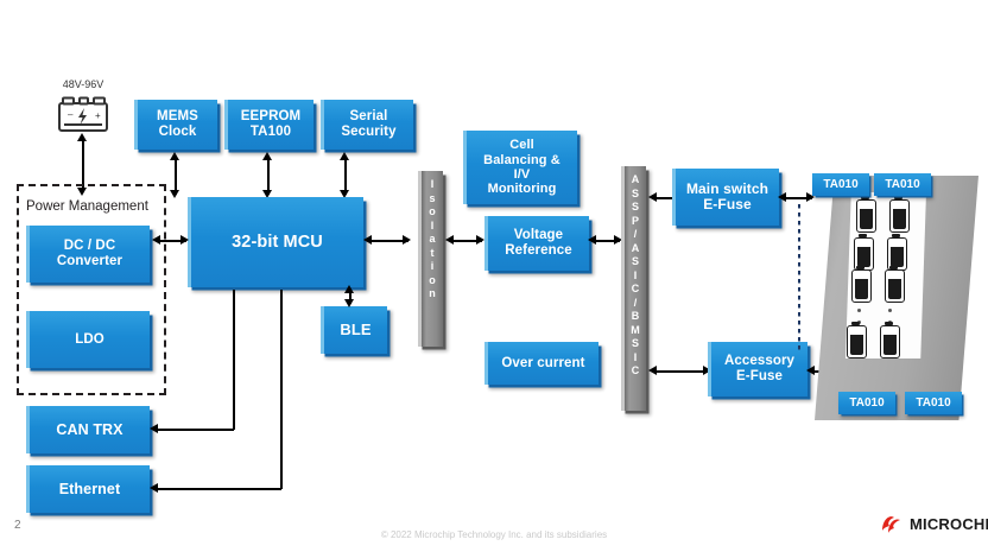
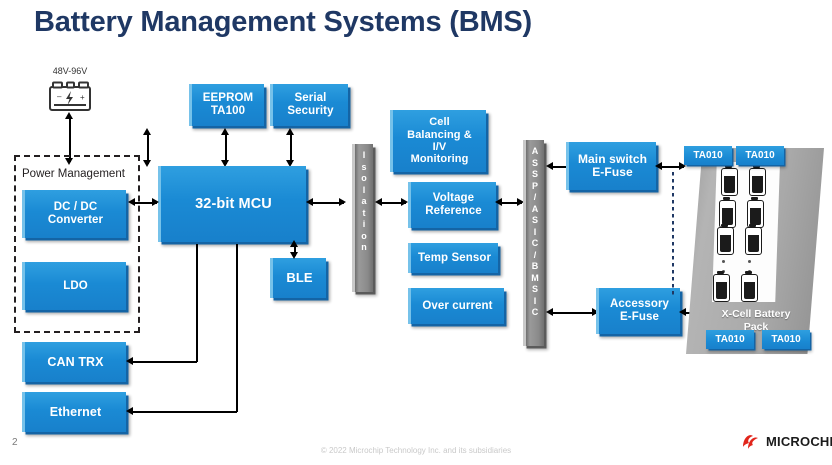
+ Battery Management Systems (BMS)
  48V-96V
  –
  +
  Power Management
  DC / DC
  Converter
  LDO
  CAN TRX
  Ethernet
- MEMS
- Clock
  EEPROM
  TA100
  Serial
  Security
  32-bit MCU
  BLE
  I
  s
  o
  l
  a
  t
  i
  o
  n
  Cell
  Balancing &
  I/V
  Monitoring
  Voltage
  Reference
+ Temp Sensor
  Over current
  A
  S
  S
  P
  /
  A
  S
  I
  C
  /
  B
  M
  S
  I
  C
  Main switch
  E-Fuse
  Accessory
  E-Fuse
+ X-Cell Battery
+ Pack
  TA010
  TA010
  TA010
  TA010
  2
  © 2022 Microchip Technology Inc. and its subsidiaries
  MICROCHI
